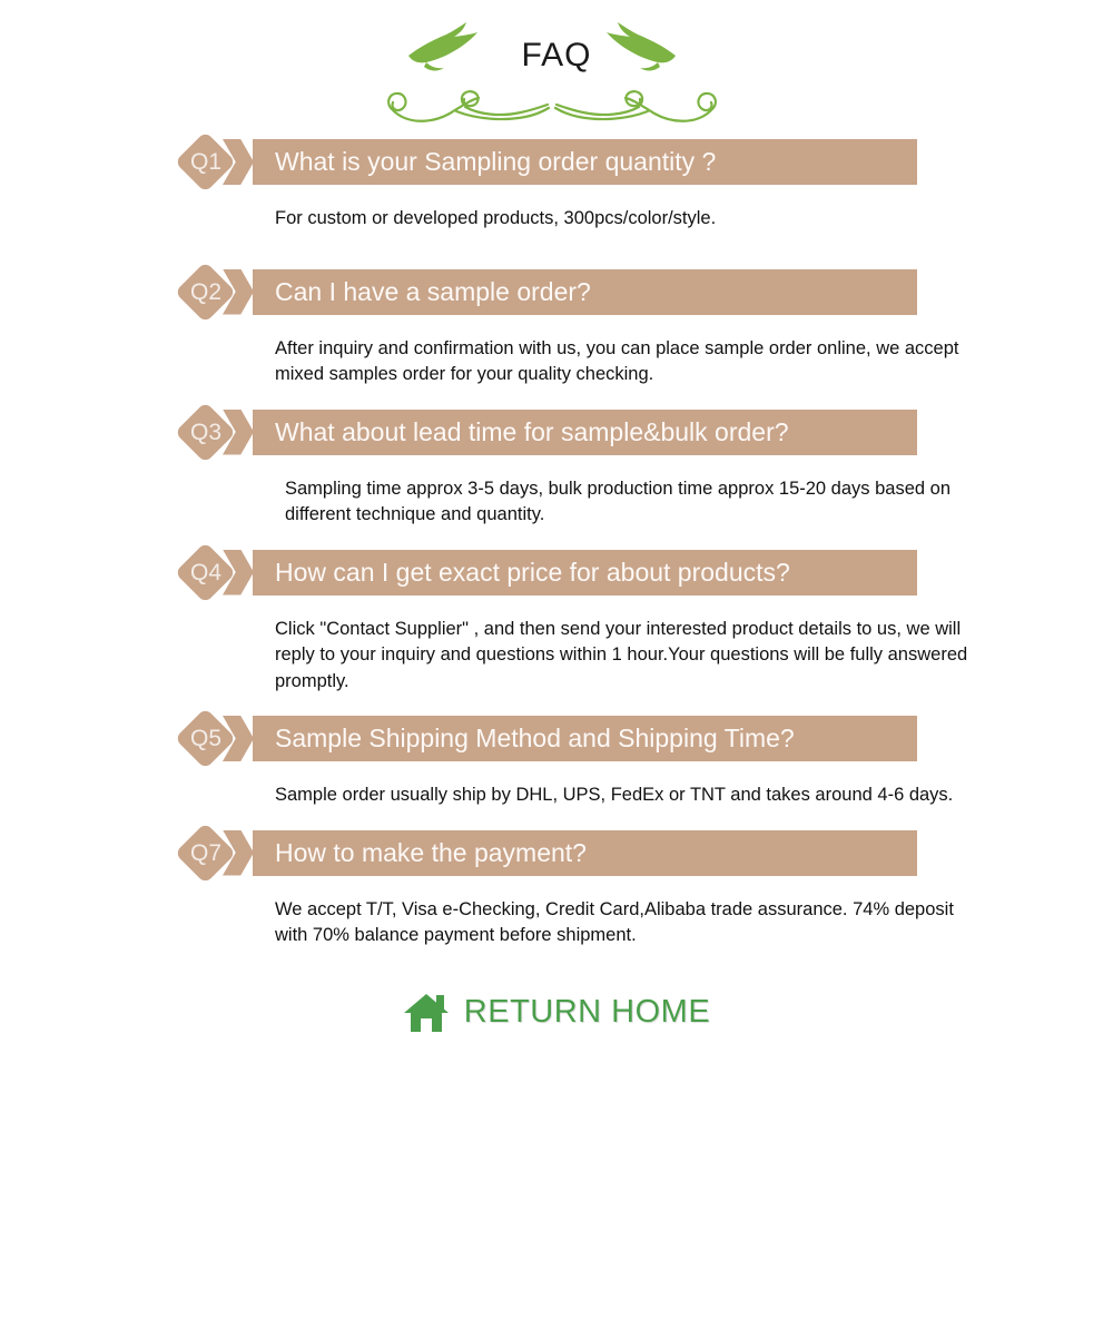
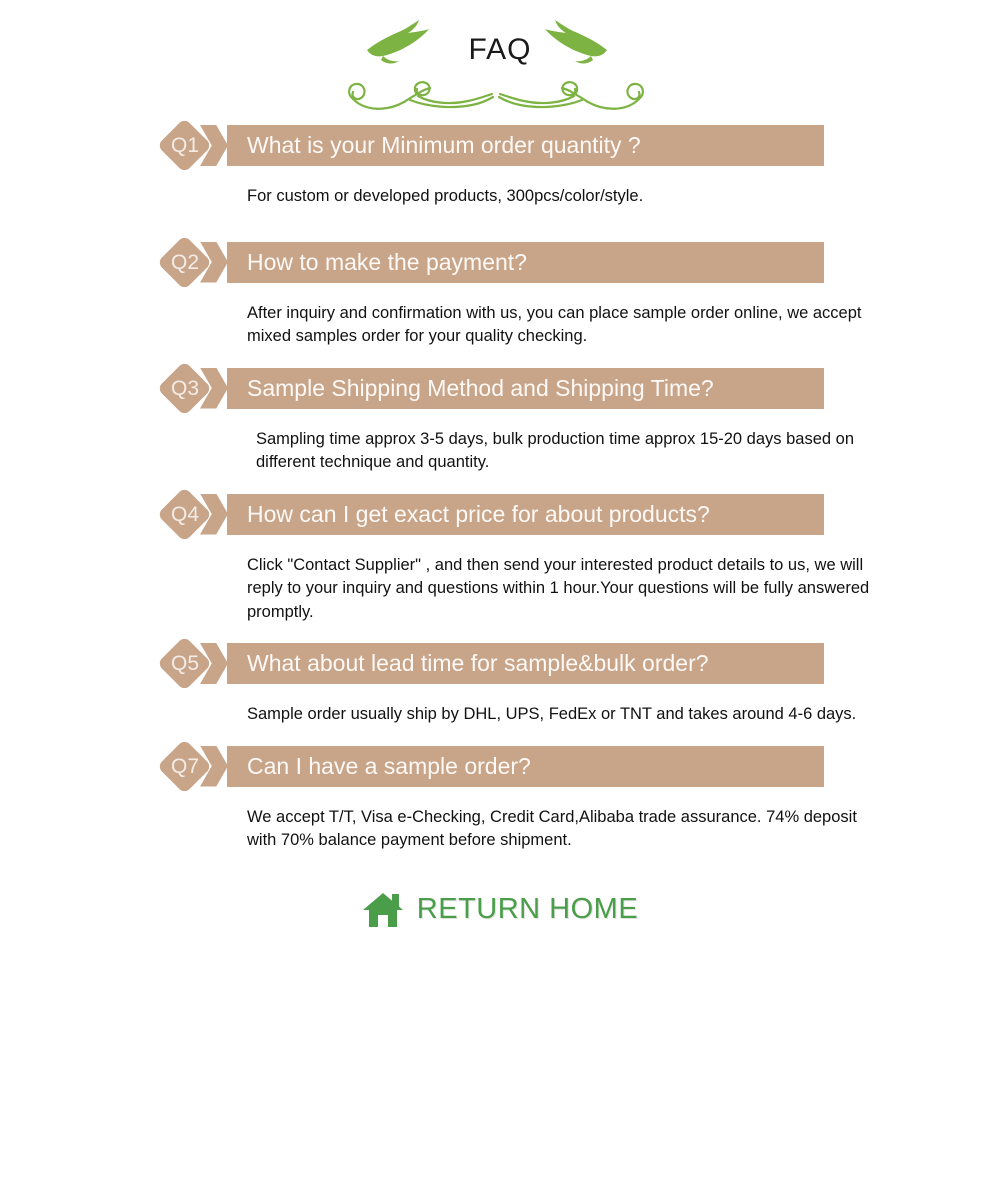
  FAQ
  Q1
- What is your Sampling order quantity ?
+ What is your Minimum order quantity ?
  For custom or developed products, 300pcs/color/style.
  Q2
- Can I have a sample order?
+ How to make the payment?
  After inquiry and confirmation with us, you can place sample order online, we accept mixed samples order for your quality checking.
  Q3
- What about lead time for sample&bulk order?
+ Sample Shipping Method and Shipping Time?
  Sampling time approx 3-5 days, bulk production time approx 15-20 days based on different technique and quantity.
  Q4
  How can I get exact price for about products?
  Click "Contact Supplier" , and then send your interested product details to us, we will reply to your inquiry and questions within 1 hour.Your questions will be fully answered promptly.
  Q5
- Sample Shipping Method and Shipping Time?
+ What about lead time for sample&bulk order?
  Sample order usually ship by DHL, UPS, FedEx or TNT and takes around 4-6 days.
  Q7
- How to make the payment?
+ Can I have a sample order?
  We accept T/T, Visa e-Checking, Credit Card,Alibaba trade assurance. 74% deposit with 70% balance payment before shipment.
  RETURN HOME
